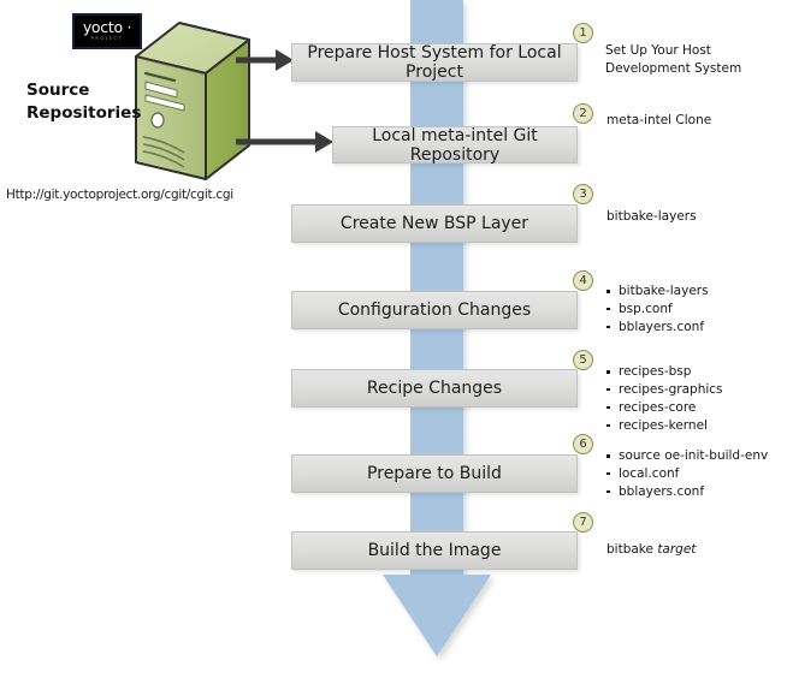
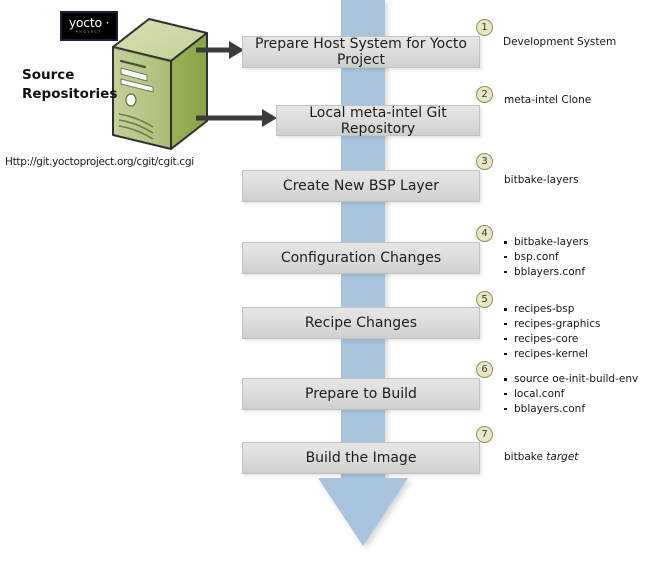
  yocto ·
  Source
  Repositories
  Http://git.yoctoproject.org/cgit/cgit.cgi
- Prepare Host System for Local Project
+ Prepare Host System for Yocto Project
  1
- Set Up Your Host
  Development System
  Local meta-intel Git Repository
  2
  meta-intel Clone
  Create New BSP Layer
  3
  bitbake-layers
  Configuration Changes
  4
  bitbake-layers
  bsp.conf
  bblayers.conf
  Recipe Changes
  5
  recipes-bsp
  recipes-graphics
  recipes-core
  recipes-kernel
  Prepare to Build
  6
  source oe-init-build-env
  local.conf
  bblayers.conf
  Build the Image
  7
  bitbake target
